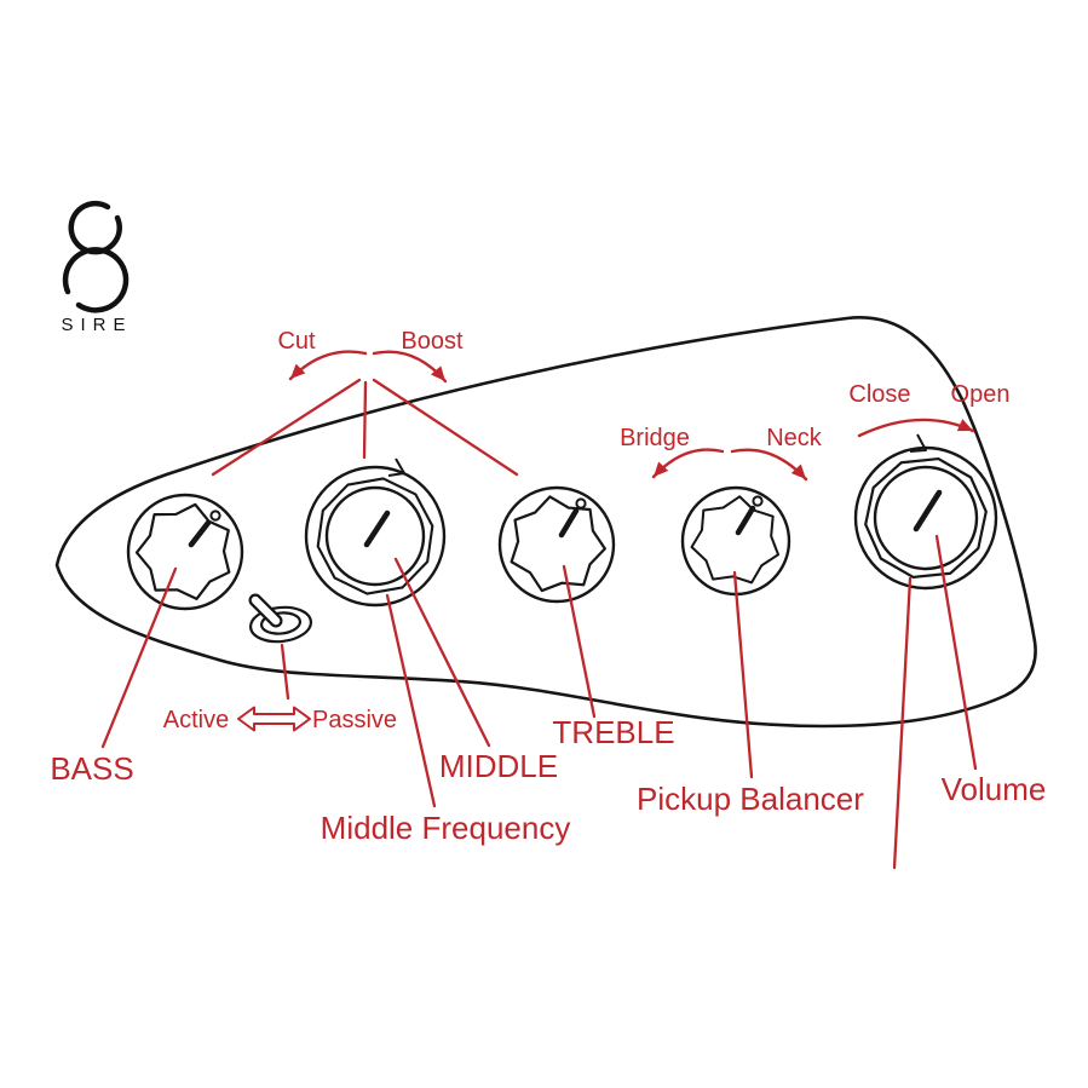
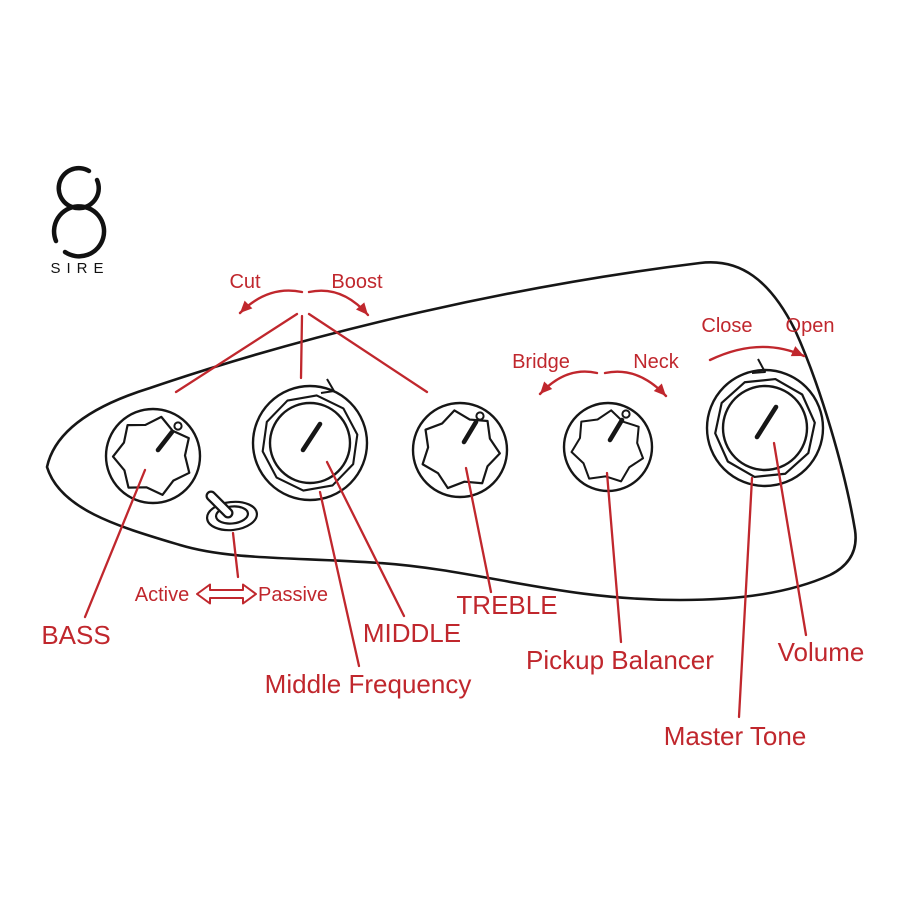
  SIRE
  Cut
  Boost
  Bridge
  Neck
  Close
  Open
  Active
  Passive
  BASS
  MIDDLE
  Middle Frequency
  TREBLE
  Pickup Balancer
  Volume
+ Master Tone
